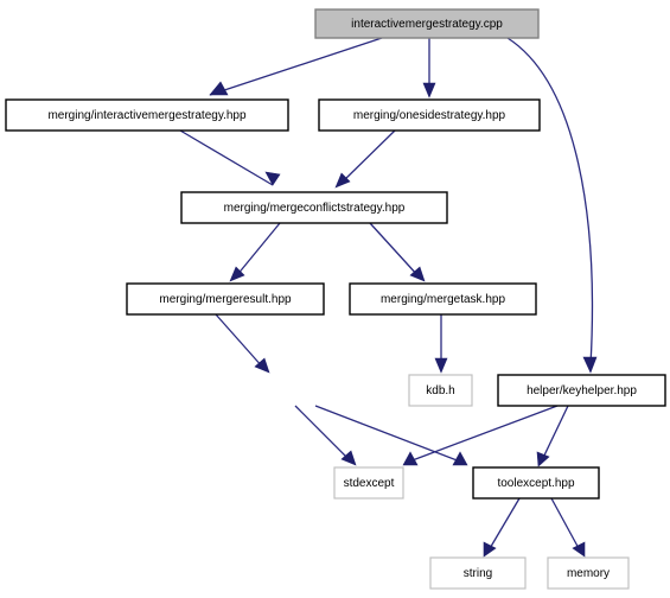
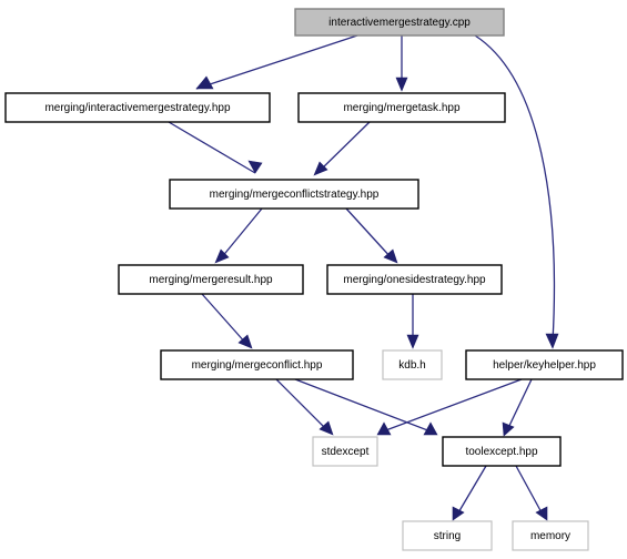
  interactivemergestrategy.cpp
  merging/interactivemergestrategy.hpp
- merging/onesidestrategy.hpp
+ merging/mergetask.hpp
  merging/mergeconflictstrategy.hpp
  merging/mergeresult.hpp
- merging/mergetask.hpp
+ merging/onesidestrategy.hpp
+ merging/mergeconflict.hpp
  kdb.h
  helper/keyhelper.hpp
  stdexcept
  toolexcept.hpp
  string
  memory
